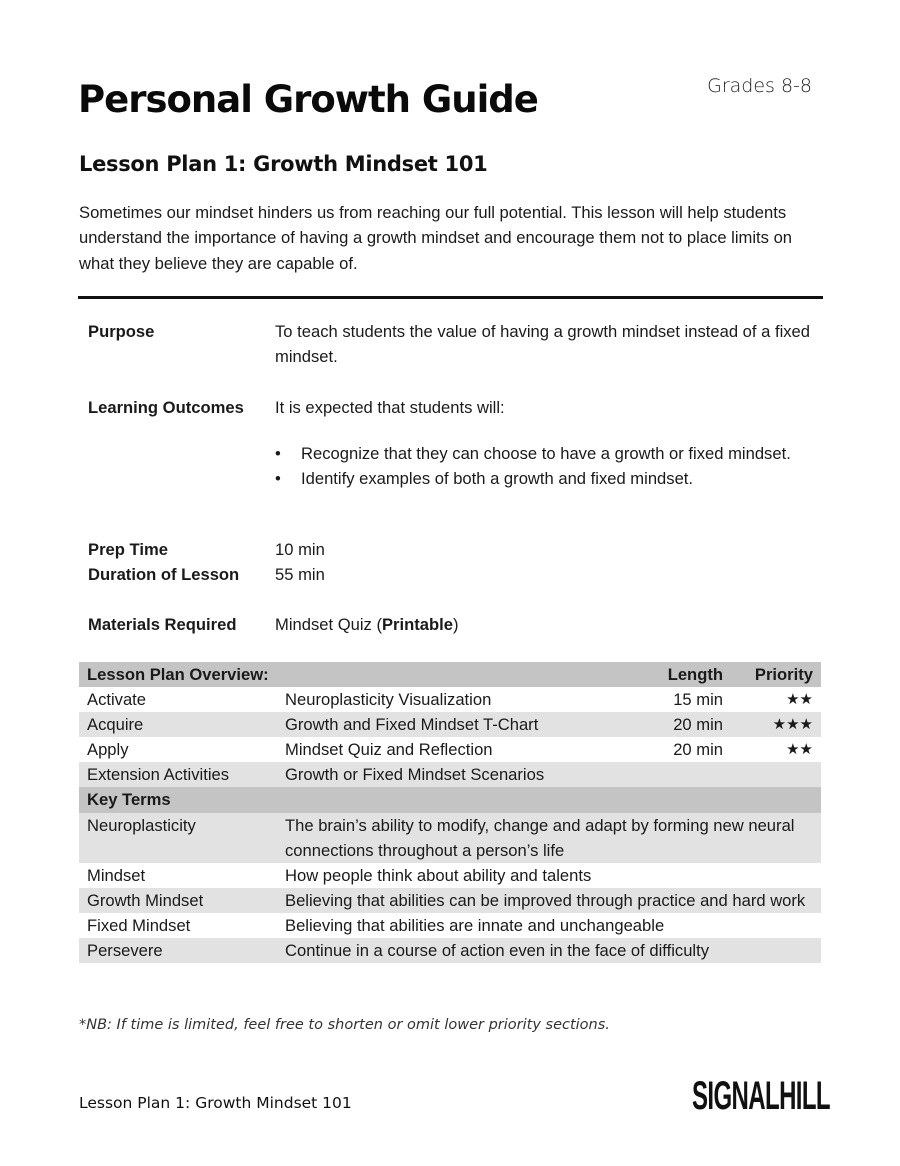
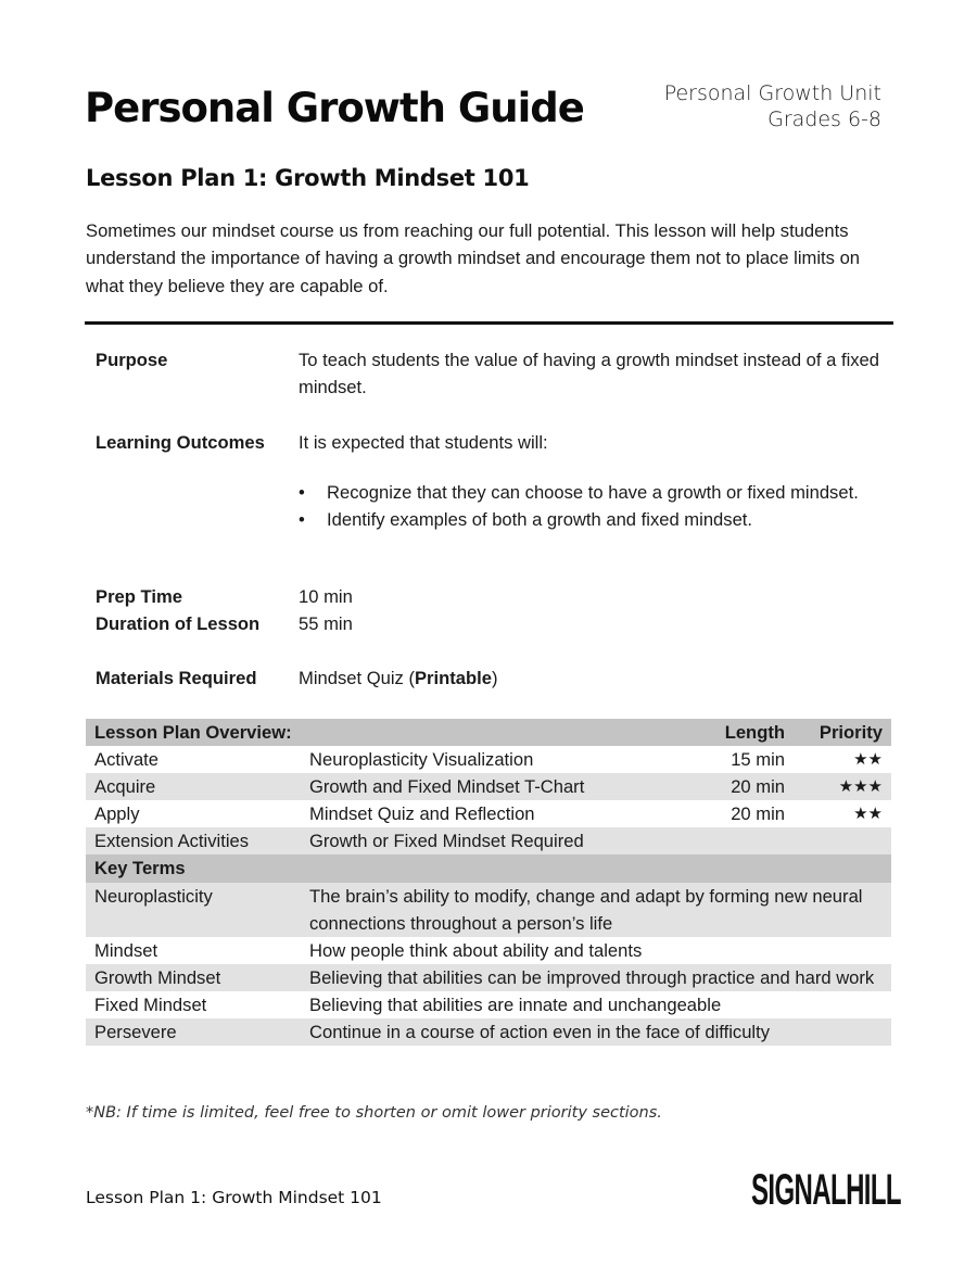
  Personal Growth Guide
+ Personal Growth Unit
- Grades 8-8
+ Grades 6-8
  Lesson Plan 1: Growth Mindset 101
- Sometimes our mindset hinders us from reaching our full potential. This lesson will help students understand the importance of having a growth mindset and encourage them not to place limits on what they believe they are capable of.
+ Sometimes our mindset course us from reaching our full potential. This lesson will help students understand the importance of having a growth mindset and encourage them not to place limits on what they believe they are capable of.
  Purpose
  To teach students the value of having a growth mindset instead of a fixed mindset.
  Learning Outcomes
  It is expected that students will:
  Recognize that they can choose to have a growth or fixed mindset.
  Identify examples of both a growth and fixed mindset.
  Prep Time
  10 min
  Duration of Lesson
  55 min
  Materials Required
  Mindset Quiz (Printable)
  Lesson Plan Overview:	Length	Priority
  Activate	Neuroplasticity Visualization	15 min	★★
  Acquire	Growth and Fixed Mindset T-Chart	20 min	★★★
  Apply	Mindset Quiz and Reflection	20 min	★★
- Extension Activities	Growth or Fixed Mindset Scenarios
+ Extension Activities	Growth or Fixed Mindset Required
  Key Terms
  Neuroplasticity	The brain’s ability to modify, change and adapt by forming new neural connections throughout a person’s life
  Mindset	How people think about ability and talents
  Growth Mindset	Believing that abilities can be improved through practice and hard work
  Fixed Mindset	Believing that abilities are innate and unchangeable
  Persevere	Continue in a course of action even in the face of difficulty
  *NB: If time is limited, feel free to shorten or omit lower priority sections.
  Lesson Plan 1: Growth Mindset 101
  SIGNALHILL
